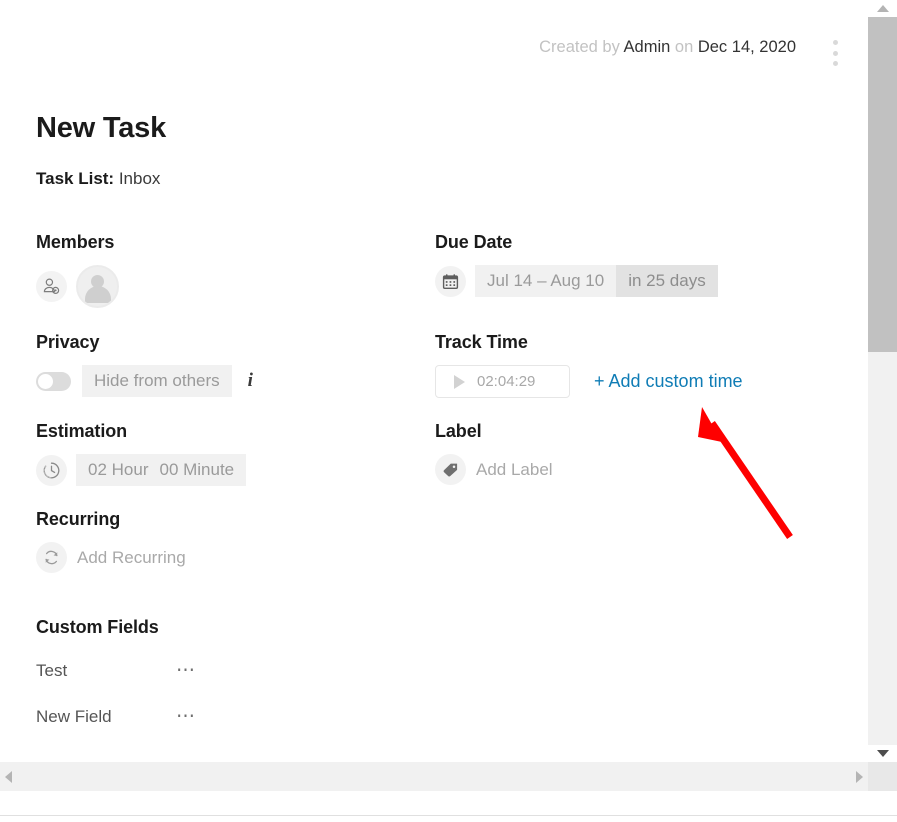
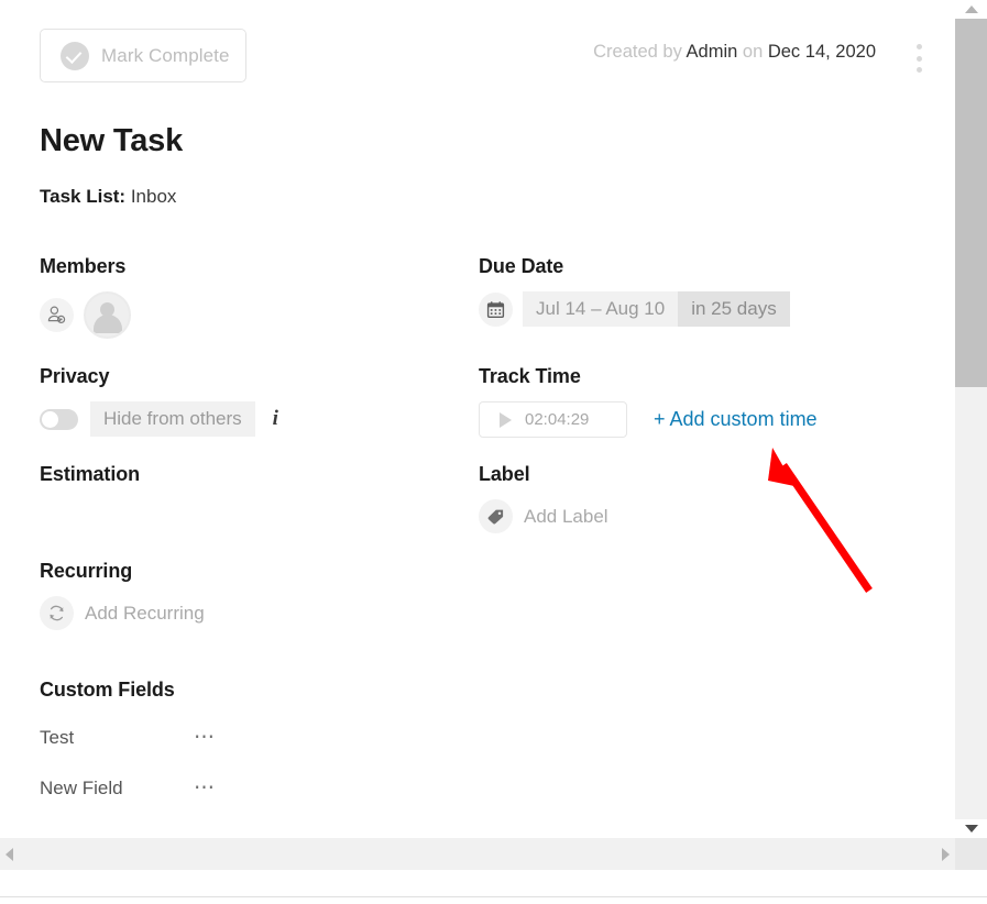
+ Mark Complete
  Created by Admin on Dec 14, 2020
  New Task
  Task List: Inbox
  Members
  Privacy
  Hide from others
  i
  Estimation
- 02 Hour
- 00 Minute
  Recurring
  Add Recurring
  Custom Fields
  Test
  ⋯
  New Field
  ⋯
  Due Date
  Jul 14 – Aug 10
  in 25 days
  Track Time
  02:04:29
  + Add custom time
  Label
  Add Label
